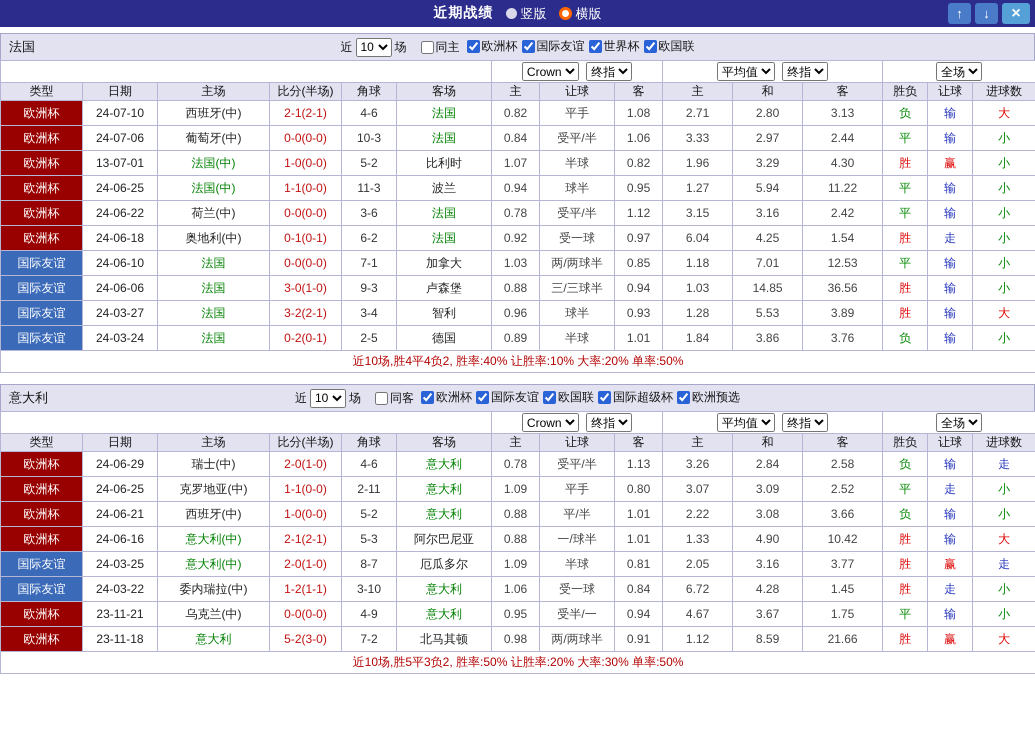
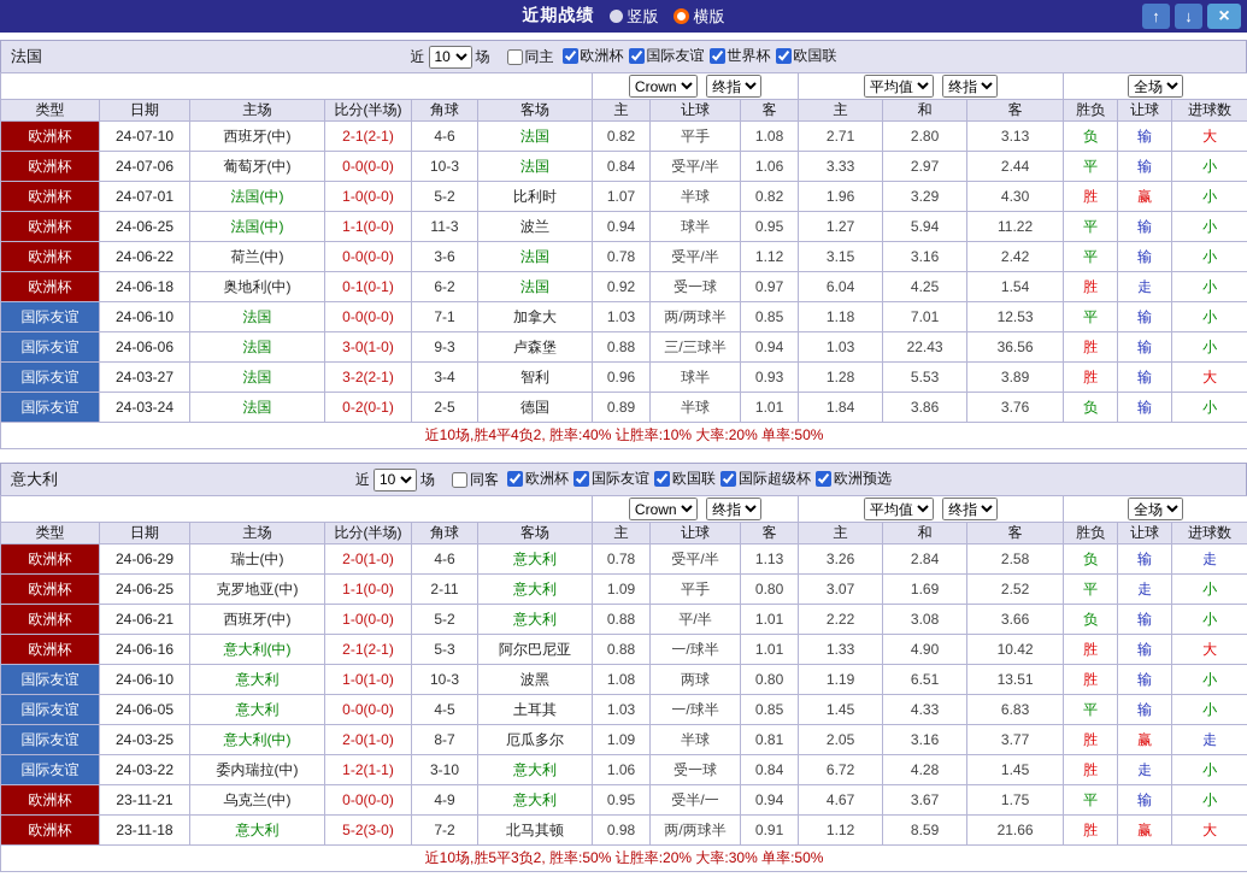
  近期战绩
  竖版
  横版
  ↑
  ↓
  ×
  法国
  近
  10
  场
  同主
  欧洲杯 国际友谊 世界杯 欧国联
  	Crown 终指	平均值 终指	全场
  类型	日期	主场	比分(半场)	角球	客场	主	让球	客	主	和	客	胜负	让球	进球数
  欧洲杯	24-07-10	西班牙(中)	2-1(2-1)	4-6	法国	0.82	平手	1.08	2.71	2.80	3.13	负	输	大
  欧洲杯	24-07-06	葡萄牙(中)	0-0(0-0)	10-3	法国	0.84	受平/半	1.06	3.33	2.97	2.44	平	输	小
- 欧洲杯	13-07-01	法国(中)	1-0(0-0)	5-2	比利时	1.07	半球	0.82	1.96	3.29	4.30	胜	赢	小
+ 欧洲杯	24-07-01	法国(中)	1-0(0-0)	5-2	比利时	1.07	半球	0.82	1.96	3.29	4.30	胜	赢	小
  欧洲杯	24-06-25	法国(中)	1-1(0-0)	11-3	波兰	0.94	球半	0.95	1.27	5.94	11.22	平	输	小
  欧洲杯	24-06-22	荷兰(中)	0-0(0-0)	3-6	法国	0.78	受平/半	1.12	3.15	3.16	2.42	平	输	小
  欧洲杯	24-06-18	奥地利(中)	0-1(0-1)	6-2	法国	0.92	受一球	0.97	6.04	4.25	1.54	胜	走	小
  国际友谊	24-06-10	法国	0-0(0-0)	7-1	加拿大	1.03	两/两球半	0.85	1.18	7.01	12.53	平	输	小
- 国际友谊	24-06-06	法国	3-0(1-0)	9-3	卢森堡	0.88	三/三球半	0.94	1.03	14.85	36.56	胜	输	小
+ 国际友谊	24-06-06	法国	3-0(1-0)	9-3	卢森堡	0.88	三/三球半	0.94	1.03	22.43	36.56	胜	输	小
  国际友谊	24-03-27	法国	3-2(2-1)	3-4	智利	0.96	球半	0.93	1.28	5.53	3.89	胜	输	大
  国际友谊	24-03-24	法国	0-2(0-1)	2-5	德国	0.89	半球	1.01	1.84	3.86	3.76	负	输	小
  近10场,胜4平4负2, 胜率:40% 让胜率:10% 大率:20% 单率:50%
  意大利
  近
  10
  场
  同客
  欧洲杯 国际友谊 欧国联 国际超级杯 欧洲预选
  	Crown 终指	平均值 终指	全场
  类型	日期	主场	比分(半场)	角球	客场	主	让球	客	主	和	客	胜负	让球	进球数
  欧洲杯	24-06-29	瑞士(中)	2-0(1-0)	4-6	意大利	0.78	受平/半	1.13	3.26	2.84	2.58	负	输	走
- 欧洲杯	24-06-25	克罗地亚(中)	1-1(0-0)	2-11	意大利	1.09	平手	0.80	3.07	3.09	2.52	平	走	小
+ 欧洲杯	24-06-25	克罗地亚(中)	1-1(0-0)	2-11	意大利	1.09	平手	0.80	3.07	1.69	2.52	平	走	小
  欧洲杯	24-06-21	西班牙(中)	1-0(0-0)	5-2	意大利	0.88	平/半	1.01	2.22	3.08	3.66	负	输	小
  欧洲杯	24-06-16	意大利(中)	2-1(2-1)	5-3	阿尔巴尼亚	0.88	一/球半	1.01	1.33	4.90	10.42	胜	输	大
+ 国际友谊	24-06-10	意大利	1-0(1-0)	10-3	波黑	1.08	两球	0.80	1.19	6.51	13.51	胜	输	小
+ 国际友谊	24-06-05	意大利	0-0(0-0)	4-5	土耳其	1.03	一/球半	0.85	1.45	4.33	6.83	平	输	小
  国际友谊	24-03-25	意大利(中)	2-0(1-0)	8-7	厄瓜多尔	1.09	半球	0.81	2.05	3.16	3.77	胜	赢	走
  国际友谊	24-03-22	委内瑞拉(中)	1-2(1-1)	3-10	意大利	1.06	受一球	0.84	6.72	4.28	1.45	胜	走	小
  欧洲杯	23-11-21	乌克兰(中)	0-0(0-0)	4-9	意大利	0.95	受半/一	0.94	4.67	3.67	1.75	平	输	小
  欧洲杯	23-11-18	意大利	5-2(3-0)	7-2	北马其顿	0.98	两/两球半	0.91	1.12	8.59	21.66	胜	赢	大
  近10场,胜5平3负2, 胜率:50% 让胜率:20% 大率:30% 单率:50%
